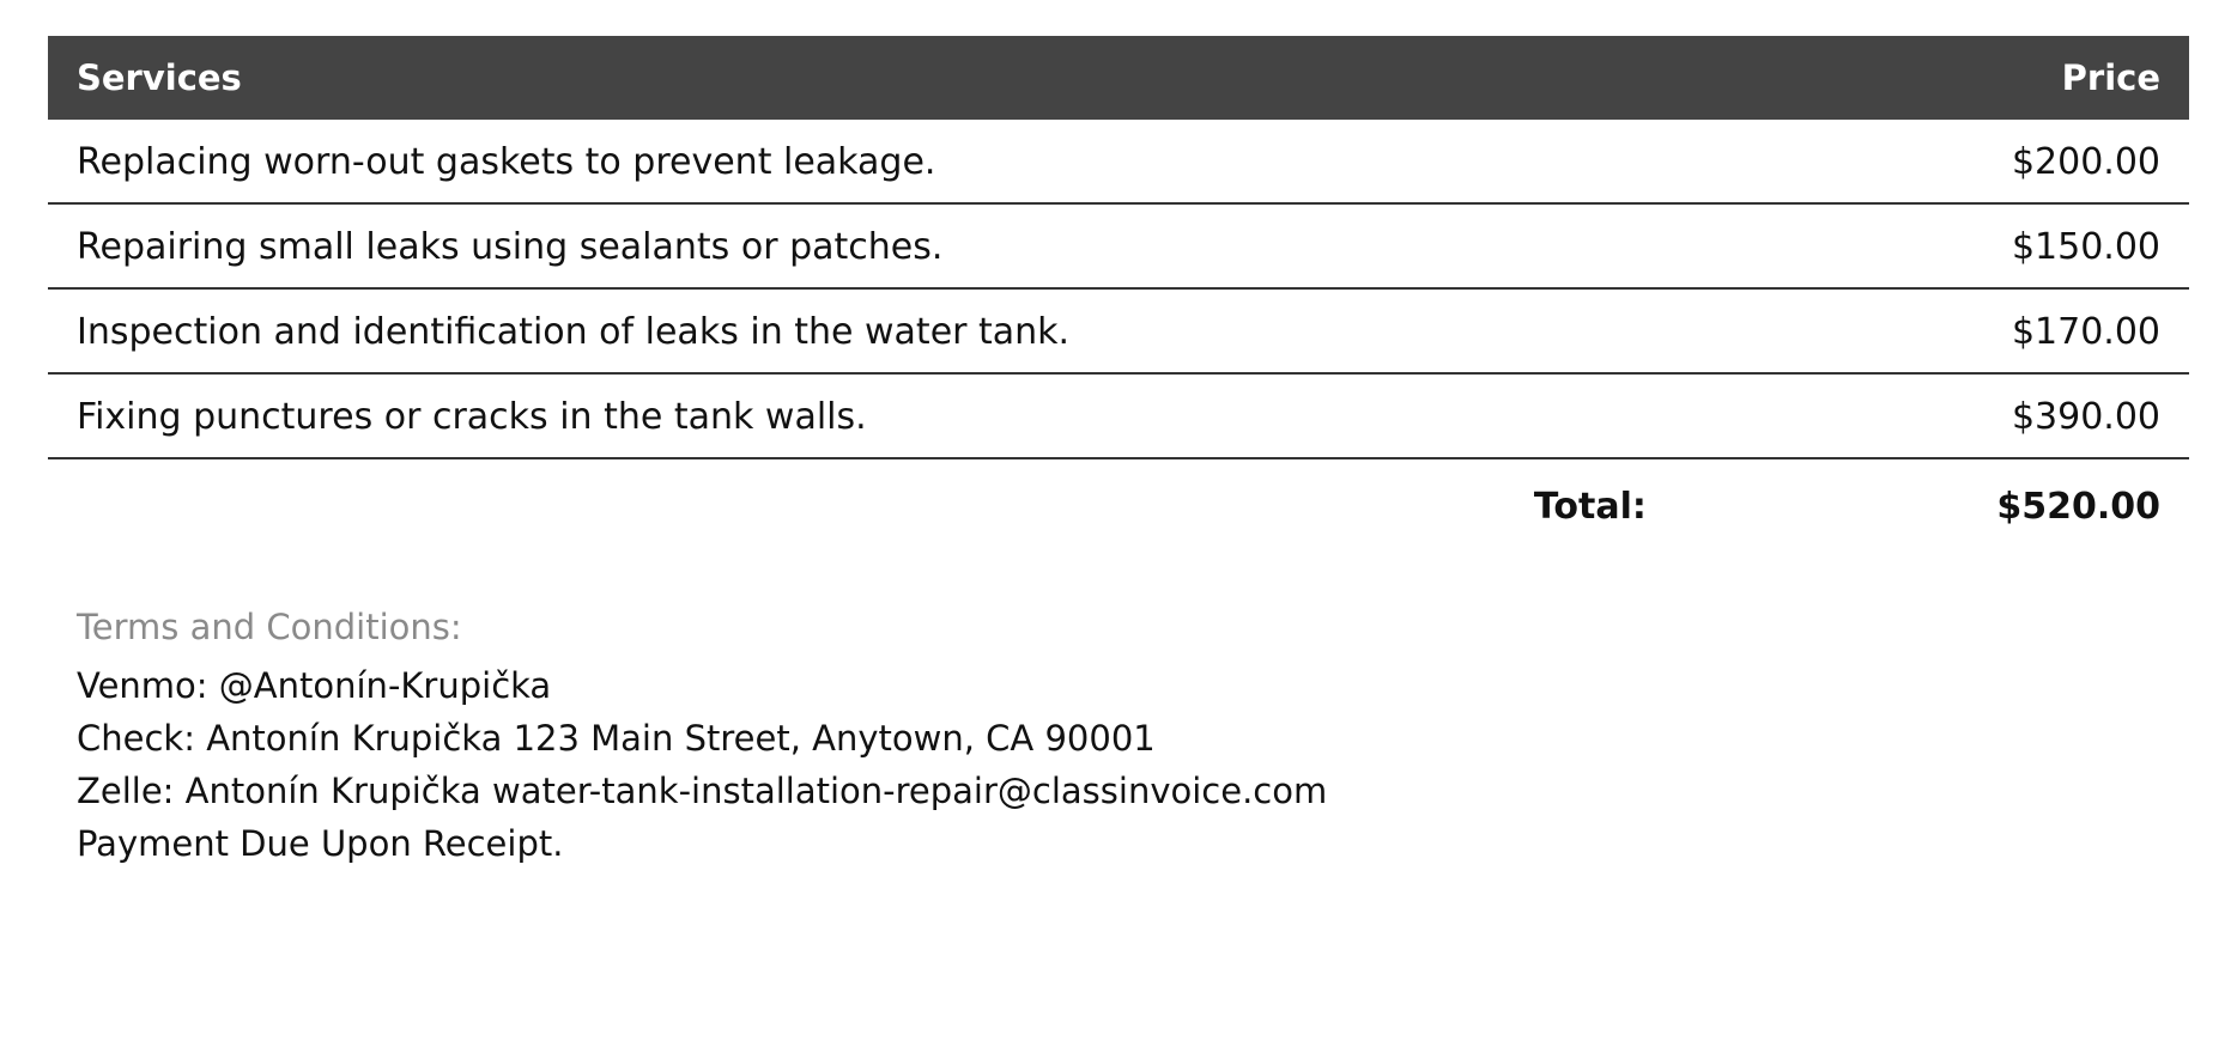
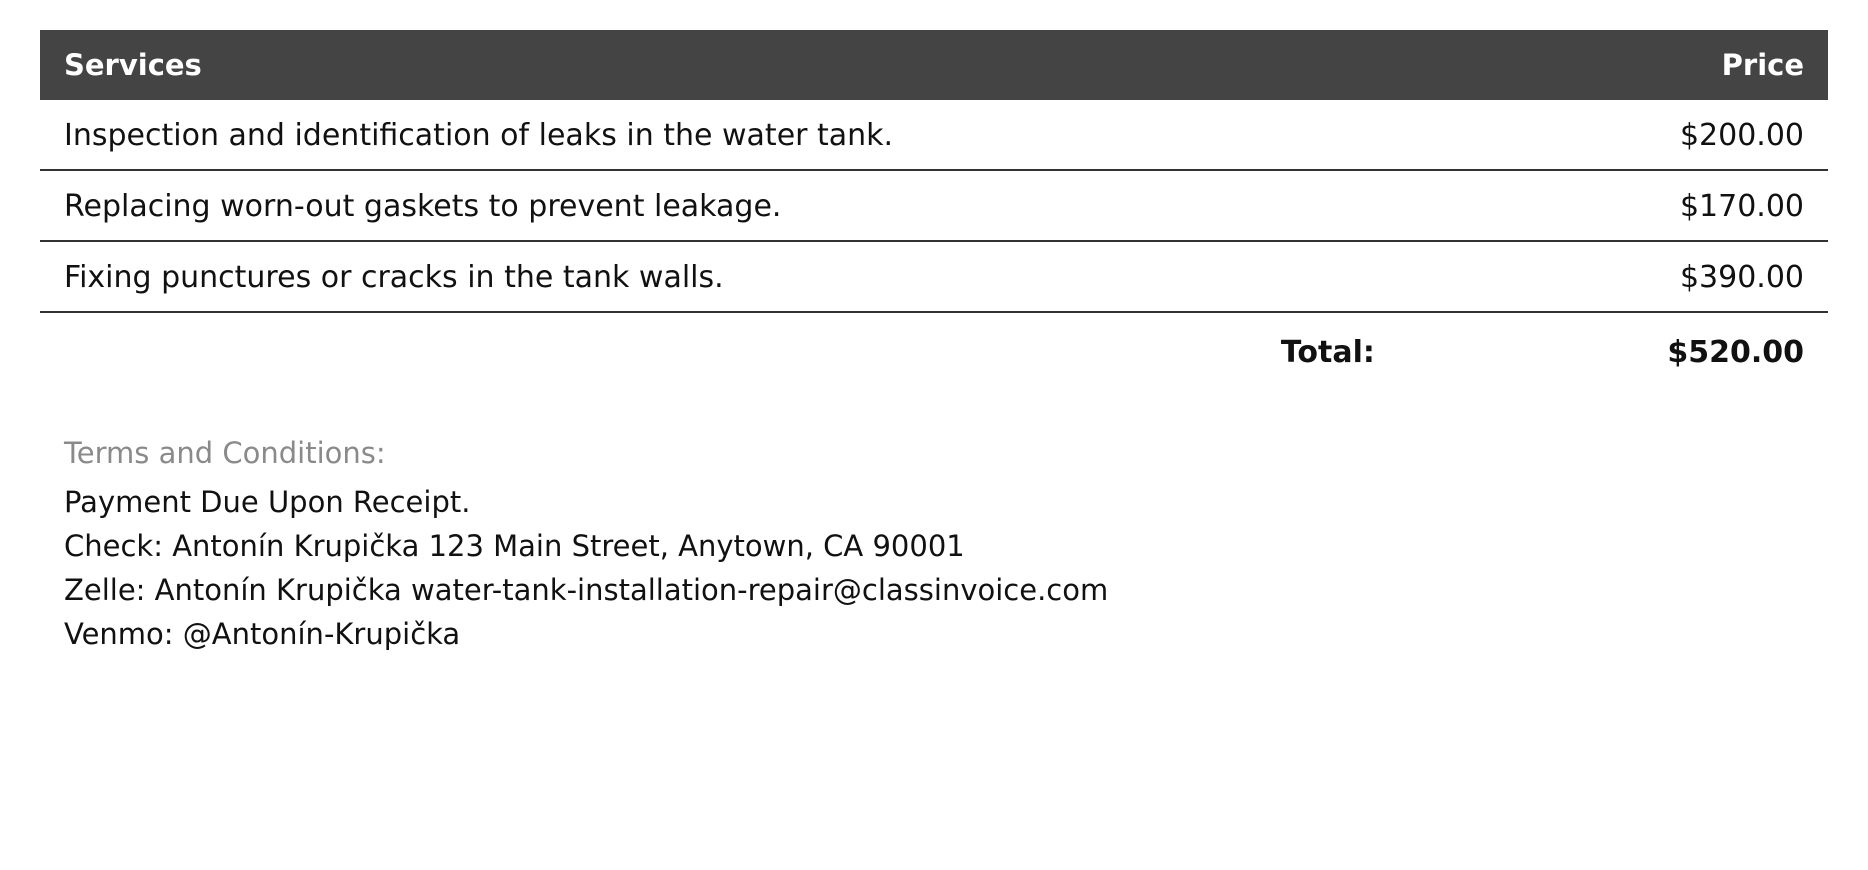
  Services	Price
- Replacing worn-out gaskets to prevent leakage.	$200.00
+ Inspection and identification of leaks in the water tank.	$200.00
- Repairing small leaks using sealants or patches.	$150.00
- Inspection and identification of leaks in the water tank.	$170.00
+ Replacing worn-out gaskets to prevent leakage.	$170.00
  Fixing punctures or cracks in the tank walls.	$390.00
  Total:	$520.00
  Terms and Conditions:
- Venmo: @Antonín-Krupička
+ Payment Due Upon Receipt.
  Check: Antonín Krupička 123 Main Street, Anytown, CA 90001
  Zelle: Antonín Krupička water-tank-installation-repair@classinvoice.com
- Payment Due Upon Receipt.
+ Venmo: @Antonín-Krupička
